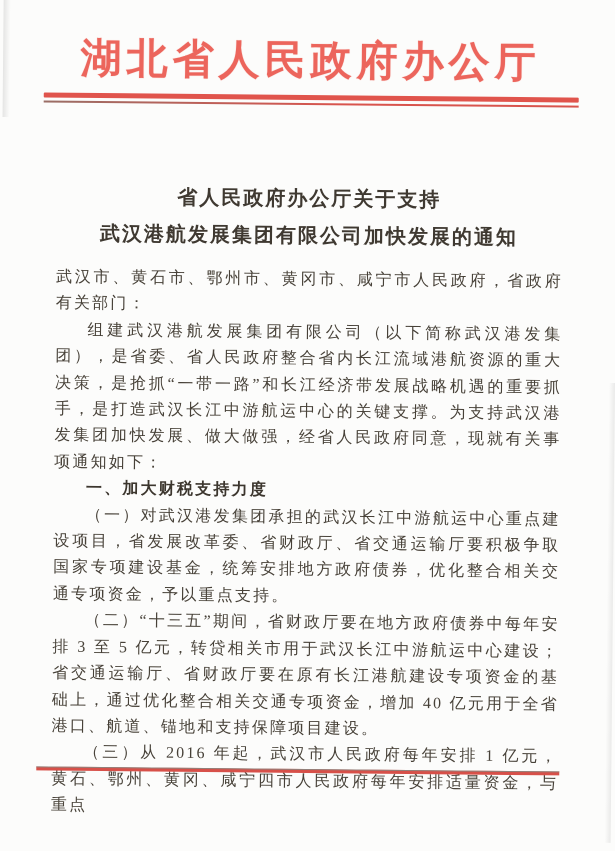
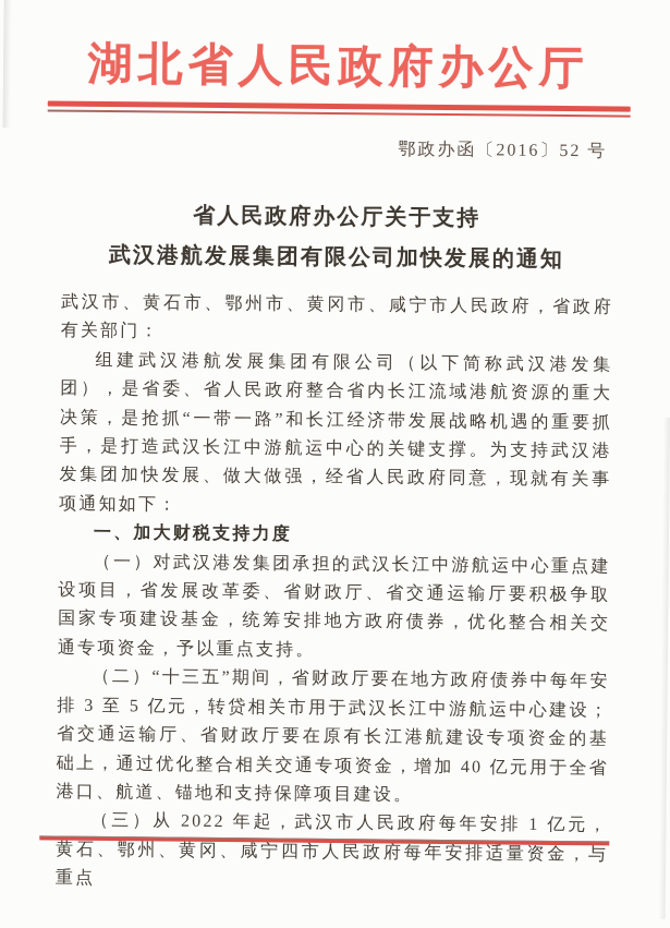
  湖北省人民政府办公厅
+ 鄂政办函〔2016〕52 号
  省人民政府办公厅关于支持
  武汉港航发展集团有限公司加快发展的通知
  武汉市、黄石市、鄂州市、黄冈市、咸宁市人民政府，省政府有关部门：
  组建武汉港航发展集团有限公司（以下简称武汉港发集团），是省委、省人民政府整合省内长江流域港航资源的重大决策，是抢抓“一带一路”和长江经济带发展战略机遇的重要抓手，是打造武汉长江中游航运中心的关键支撑。为支持武汉港发集团加快发展、做大做强，经省人民政府同意，现就有关事项通知如下：
  一、加大财税支持力度
  （一）对武汉港发集团承担的武汉长江中游航运中心重点建设项目，省发展改革委、省财政厅、省交通运输厅要积极争取国家专项建设基金，统筹安排地方政府债券，优化整合相关交通专项资金，予以重点支持。
  （二）“十三五”期间，省财政厅要在地方政府债券中每年安排 3 至 5 亿元，转贷相关市用于武汉长江中游航运中心建设；省交通运输厅、省财政厅要在原有长江港航建设专项资金的基础上，通过优化整合相关交通专项资金，增加 40 亿元用于全省港口、航道、锚地和支持保障项目建设。
- （三）从 2016 年起，武汉市人民政府每年安排 1 亿元，黄石、鄂州、黄冈、咸宁四市人民政府每年安排适量资金，与重点
+ （三）从 2022 年起，武汉市人民政府每年安排 1 亿元，黄石、鄂州、黄冈、咸宁四市人民政府每年安排适量资金，与重点
